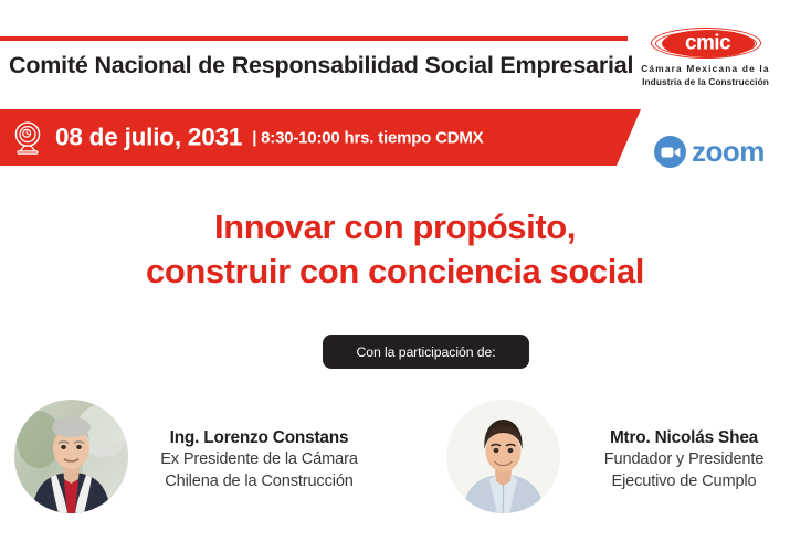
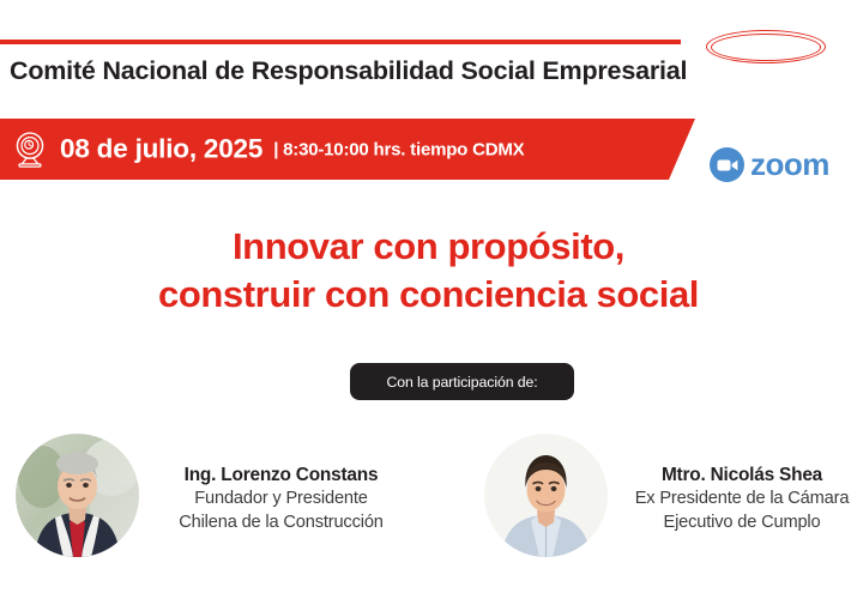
  Comité Nacional de Responsabilidad Social Empresaria
- cmic
- Cámara Mexicana de la
- Industria de la Construcción
- 08 de julio, 2031
+ 08 de julio, 2025
  | 8:30-10:00 hrs. tiempo CDMX
  zoom
  Innovar con propósito,
  construir con conciencia social
  Con la participación de:
  Ing. Lorenzo Constans
- Ex Presidente de la Cámara
+ Fundador y Presidente
  Chilena de la Construcción
  Mtro. Nicolás Shea
- Fundador y Presidente
+ Ex Presidente de la Cámara
  Ejecutivo de Cumplo
